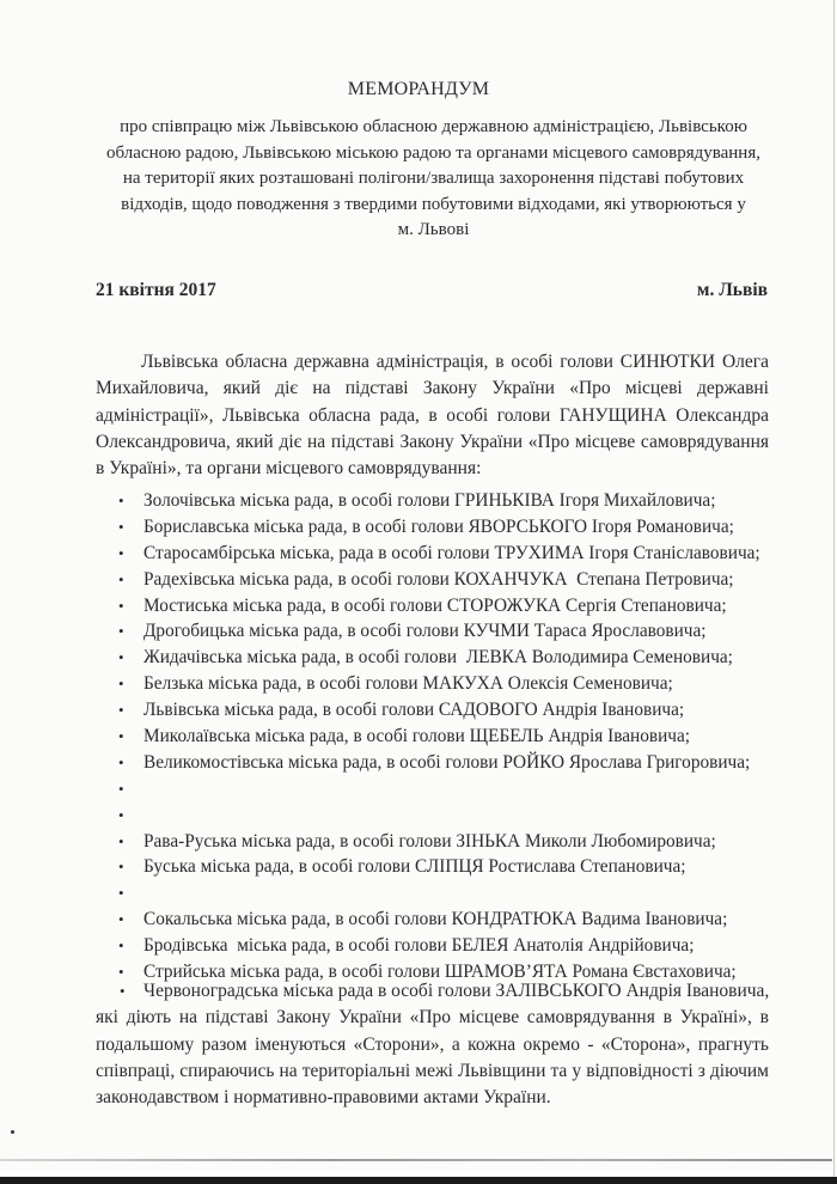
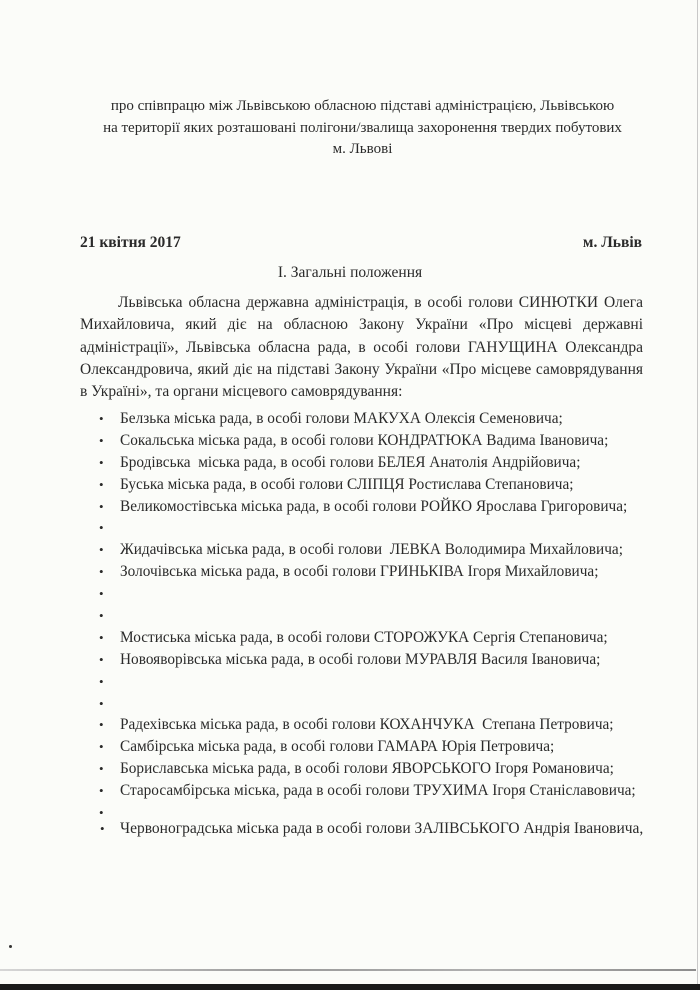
- МЕМОРАНДУМ
- про співпрацю між Львівською обласною державною адміністрацією, Львівською
+ про співпрацю між Львівською обласною підставі адміністрацією, Львівською
- обласною радою, Львівською міською радою та органами місцевого самоврядування,
- на території яких розташовані полігони/звалища захоронення підставі побутових
+ на території яких розташовані полігони/звалища захоронення твердих побутових
- відходів, щодо поводження з твердими побутовими відходами, які утворюються у
  м. Львові
  21 квітня 2017
  м. Львів
+ І. Загальні положення
- Львівська обласна державна адміністрація, в особі голови СИНЮТКИ Олега Михайловича, який діє на підставі Закону України «Про місцеві державні адміністрації», Львівська обласна рада, в особі голови ГАНУЩИНА Олександра Олександровича, який діє на підставі Закону України «Про місцеве самоврядування в Україні», та органи місцевого самоврядування:
+ Львівська обласна державна адміністрація, в особі голови СИНЮТКИ Олега Михайловича, який діє на обласною Закону України «Про місцеві державні адміністрації», Львівська обласна рада, в особі голови ГАНУЩИНА Олександра Олександровича, який діє на підставі Закону України «Про місцеве самоврядування в Україні», та органи місцевого самоврядування:
  •
- Золочівська міська рада, в особі голови ГРИНЬКІВА Ігоря Михайловича;
+ Белзька міська рада, в особі голови МАКУХА Олексія Семеновича;
  •
- Бориславська міська рада, в особі голови ЯВОРСЬКОГО Ігоря Романовича;
+ Сокальська міська рада, в особі голови КОНДРАТЮКА Вадима Івановича;
  •
- Старосамбірська міська, рада в особі голови ТРУХИМА Ігоря Станіславовича;
+ Бродівська міська рада, в особі голови БЕЛЕЯ Анатолія Андрійовича;
  •
- Радехівська міська рада, в особі голови КОХАНЧУКА Степана Петровича;
+ Буська міська рада, в особі голови СЛІПЦЯ Ростислава Степановича;
  •
- Мостиська міська рада, в особі голови СТОРОЖУКА Сергія Степановича;
+ Великомостівська міська рада, в особі голови РОЙКО Ярослава Григоровича;
  •
- Дрогобицька міська рада, в особі голови КУЧМИ Тараса Ярославовича;
  •
- Жидачівська міська рада, в особі голови ЛЕВКА Володимира Семеновича;
+ Жидачівська міська рада, в особі голови ЛЕВКА Володимира Михайловича;
  •
- Белзька міська рада, в особі голови МАКУХА Олексія Семеновича;
+ Золочівська міська рада, в особі голови ГРИНЬКІВА Ігоря Михайловича;
  •
- Львівська міська рада, в особі голови САДОВОГО Андрія Івановича;
  •
- Миколаївська міська рада, в особі голови ЩЕБЕЛЬ Андрія Івановича;
  •
- Великомостівська міська рада, в особі голови РОЙКО Ярослава Григоровича;
+ Мостиська міська рада, в особі голови СТОРОЖУКА Сергія Степановича;
  •
+ Новояворівська міська рада, в особі голови МУРАВЛЯ Василя Івановича;
  •
  •
- Рава-Руська міська рада, в особі голови ЗІНЬКА Миколи Любомировича;
  •
- Буська міська рада, в особі голови СЛІПЦЯ Ростислава Степановича;
+ Радехівська міська рада, в особі голови КОХАНЧУКА Степана Петровича;
  •
+ Самбірська міська рада, в особі голови ГАМАРА Юрія Петровича;
  •
- Сокальська міська рада, в особі голови КОНДРАТЮКА Вадима Івановича;
+ Бориславська міська рада, в особі голови ЯВОРСЬКОГО Ігоря Романовича;
  •
- Бродівська міська рада, в особі голови БЕЛЕЯ Анатолія Андрійовича;
+ Старосамбірська міська, рада в особі голови ТРУХИМА Ігоря Станіславовича;
  •
- Стрийська міська рада, в особі голови ШРАМОВ’ЯТА Романа Євстаховича;
  •
  Червоноградська міська рада в особі голови ЗАЛІВСЬКОГО Андрія Івановича,
- які діють на підставі Закону України «Про місцеве самоврядування в Україні», в подальшому разом іменуються «Сторони», а кожна окремо - «Сторона», прагнуть співпраці, спираючись на територіальні межі Львівщини та у відповідності з діючим законодавством і нормативно-правовими актами України.
